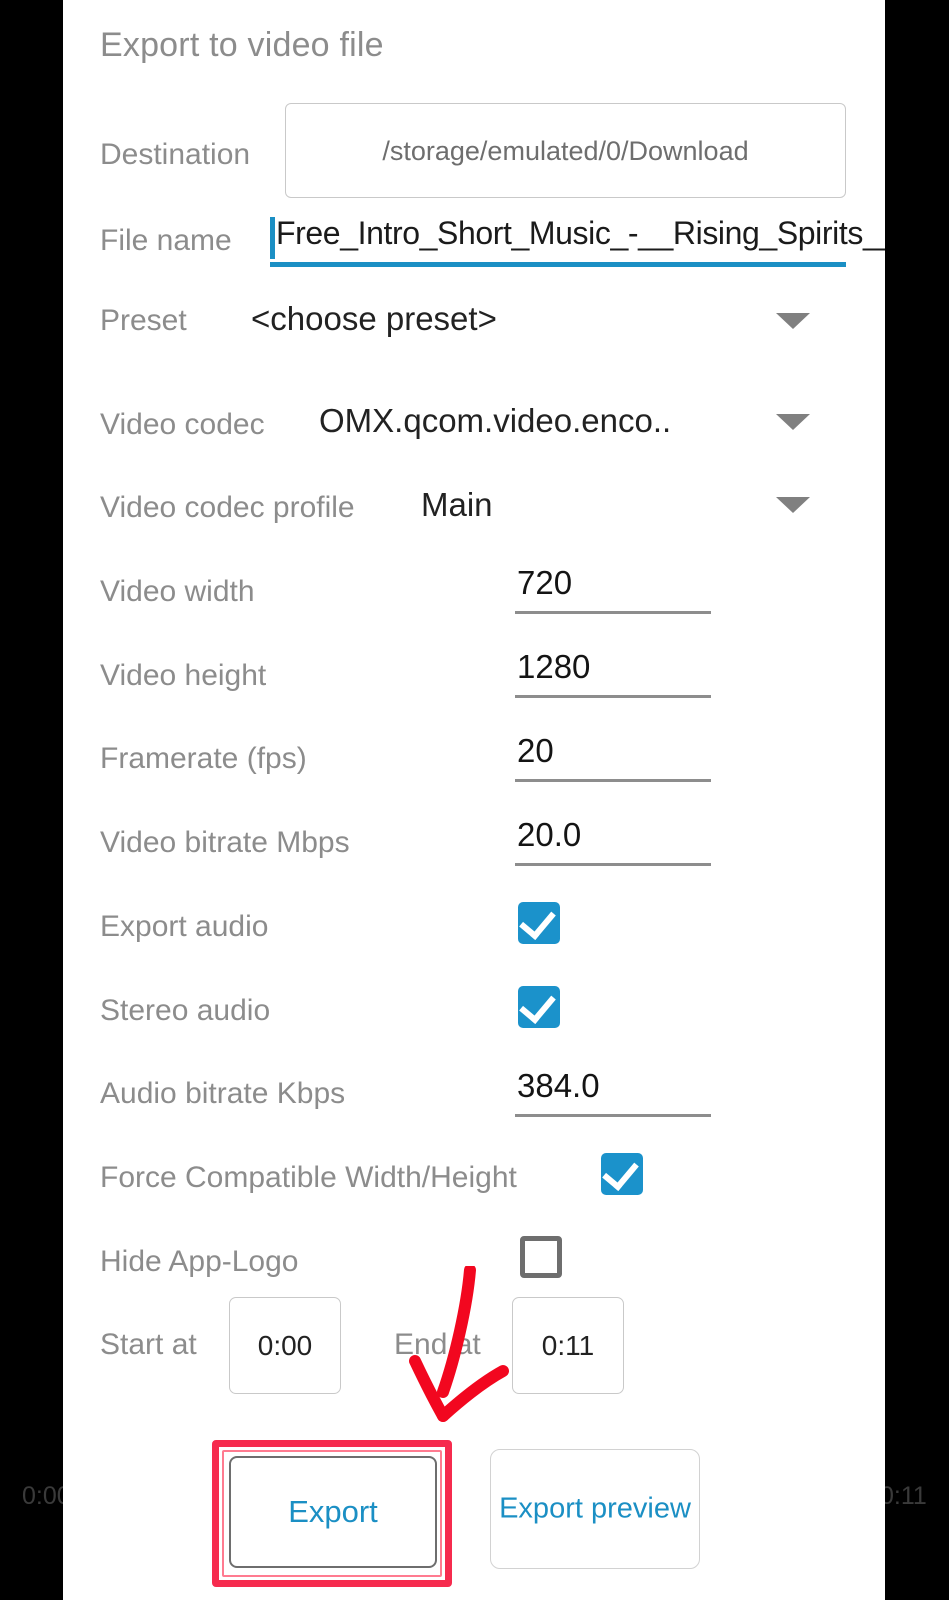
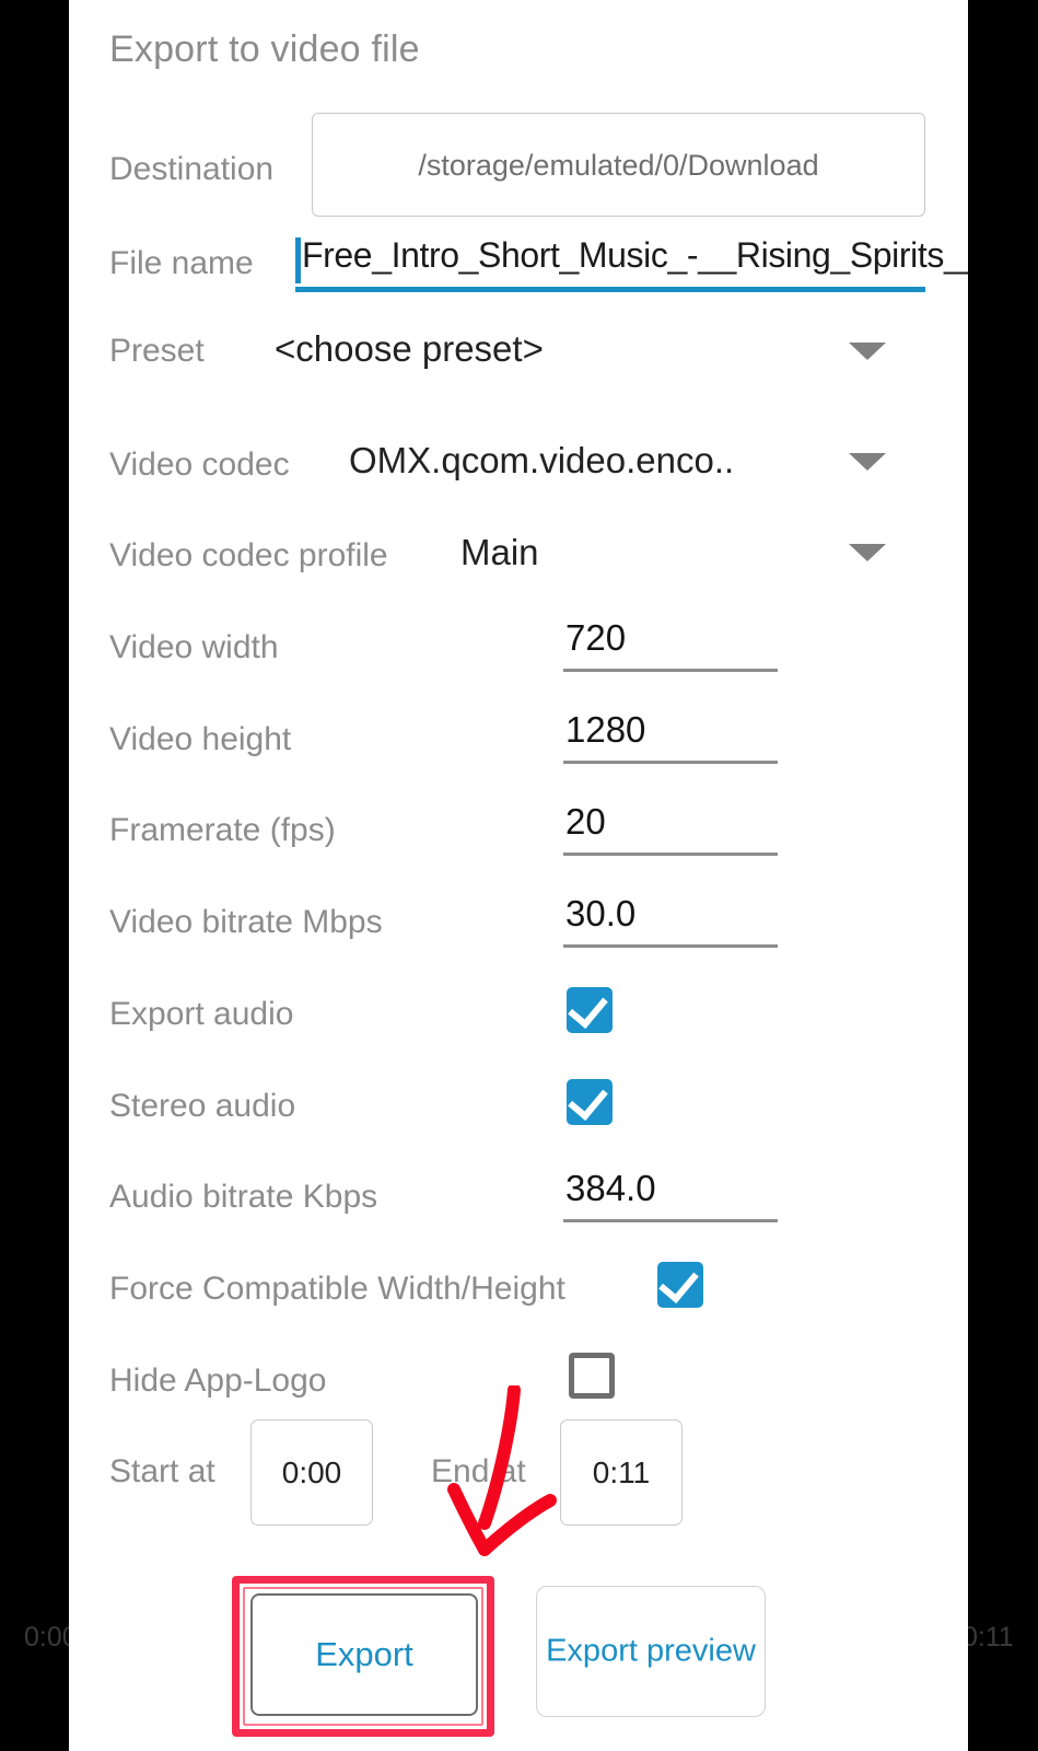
  0:0
  0:11
  Export to video file
  Destination
  /storage/emulated/0/Download
  File name
  Free_Intro_Short_Music_-__Rising_Spirits_
  Preset
  <choose preset>
  Video codec
  OMX.qcom.video.enco..
  Video codec profile
  Main
  Video width
  720
  Video height
  1280
  Framerate (fps)
  20
  Video bitrate Mbps
- 20.0
+ 30.0
  Export audio
  Stereo audio
  Audio bitrate Kbps
  384.0
  Force Compatible Width/Height
  Hide App-Logo
  Start at
  0:00
  End at
  0:11
  Export
  Export preview
